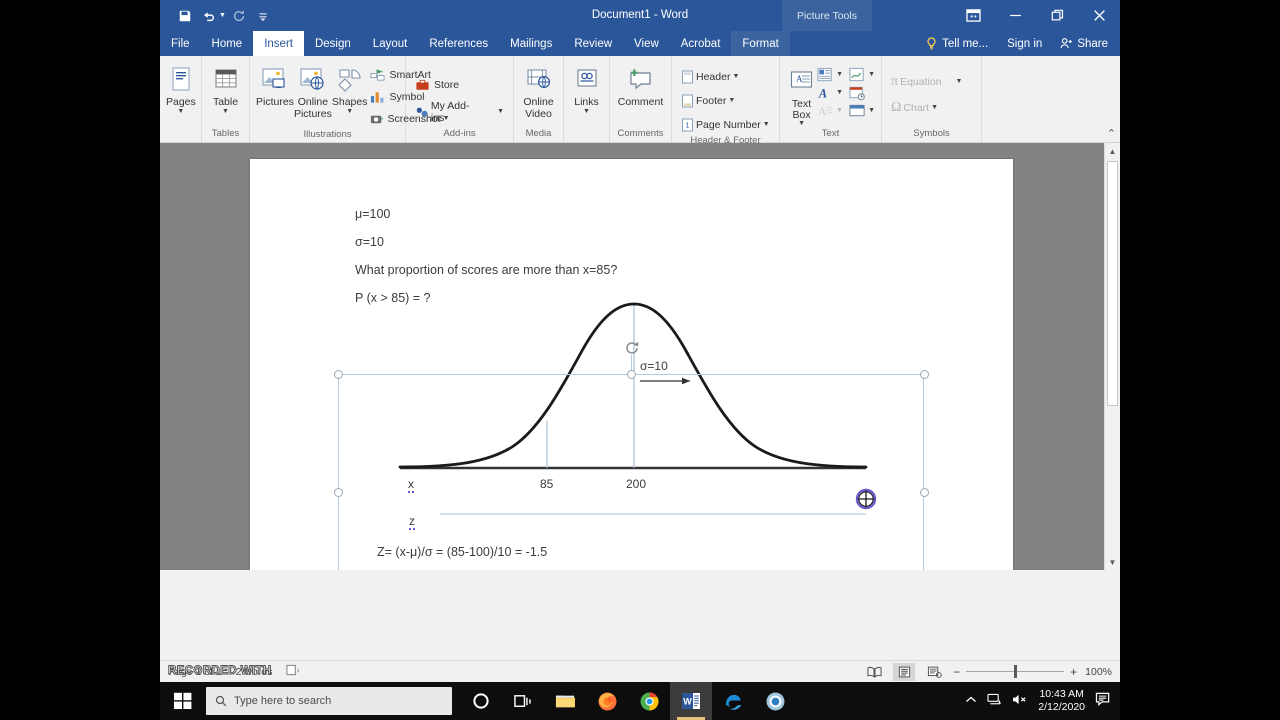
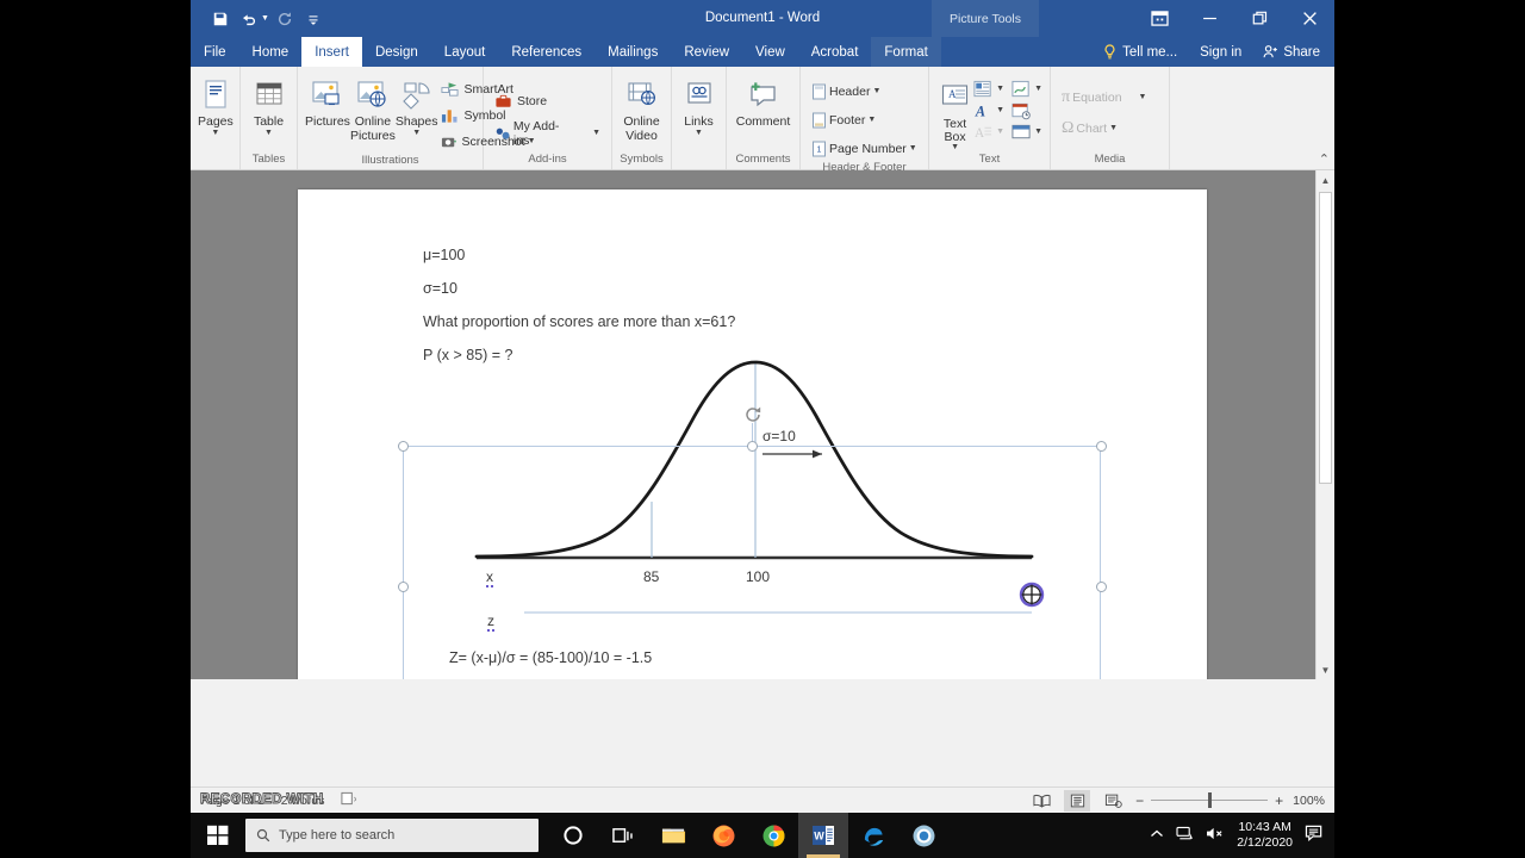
  Document1 - Word
  Picture Tools
  File
  Home
  Insert
  Design
  Layout
  References
  Mailings
  Review
  View
  Acrobat
  Format
  Tell me...
  Sign in
  Share
  Pages
  Table
  Tables
  Pictures
  Online Pictures
  Shapes
  SmartArt
  Symbol
  Screenshot
  Illustrations
  Store
  My Add-ins
  Add-ins
  Online Video
- Media
+ Symbols
  Links
  Comment
  Comments
  Header
  Footer
  Page Number
  Header & Footer
  A
  Text
  Box
  A
  A
  Text
  π
  Equation
  Ω
  Chart
- Symbols
+ Media
  ⌃
  μ=100
  σ=10
- What proportion of scores are more than x=85?
+ What proportion of scores are more than x=61?
  P (x > 85) = ?
  Z= (x-μ)/σ = (85-100)/10 = -1.5
  σ=10
  85
- 200
+ 100
  x
  z
  ▲
  ▼
  Page 1 of 1
  2 words
  −
  +
  100%
  RECORDED WITH
  Type here to search
  W
  10:43 AM
  2/12/2020
